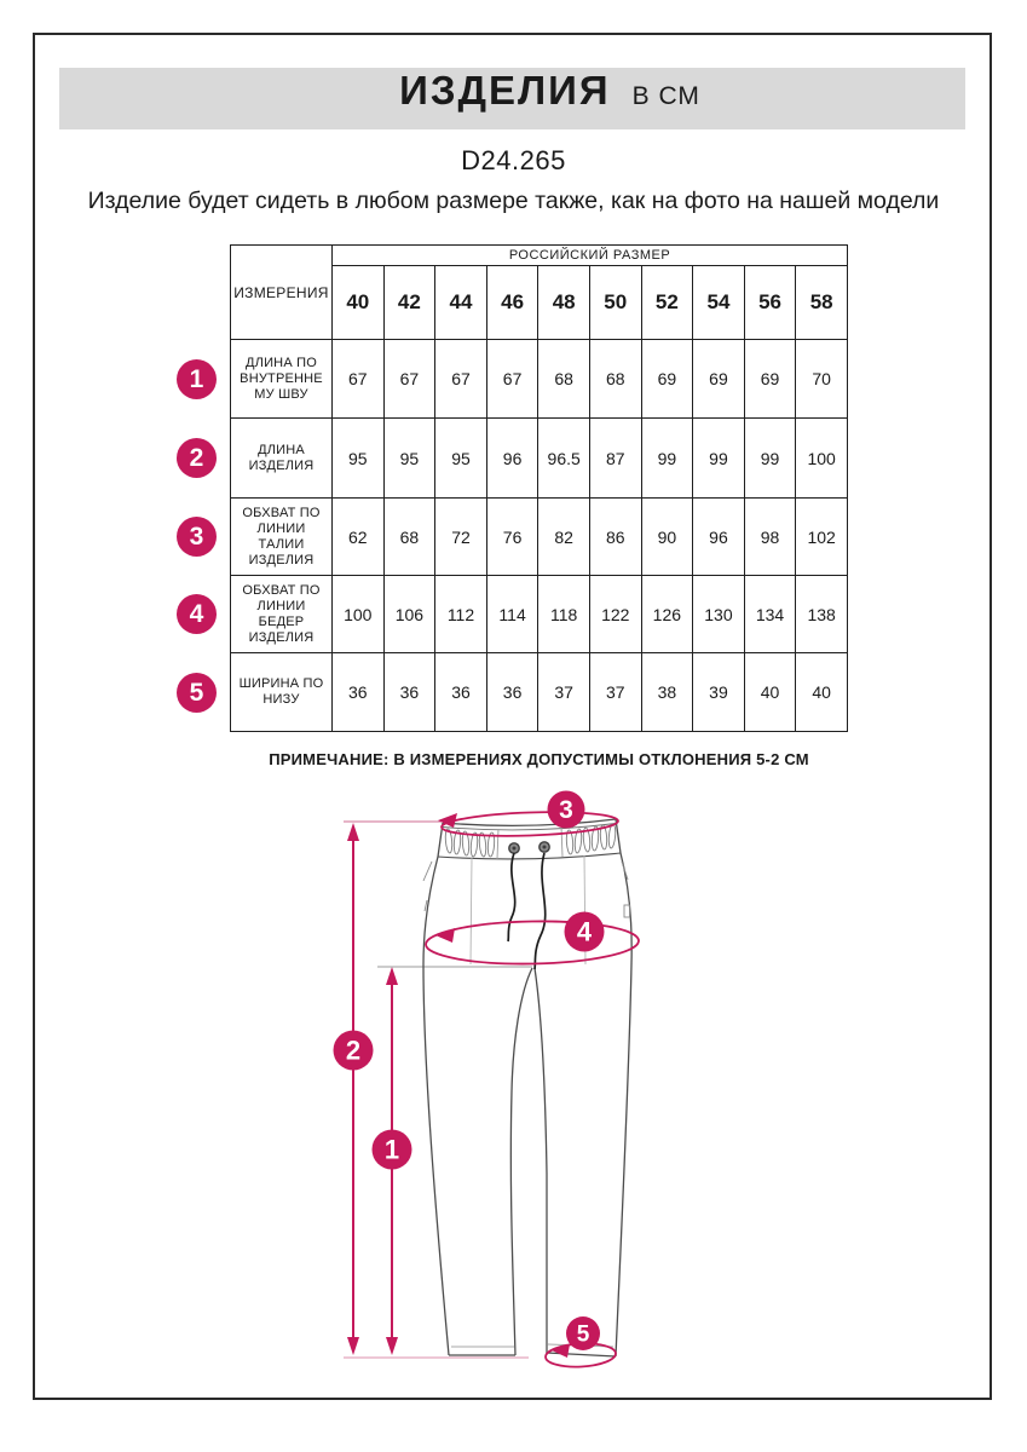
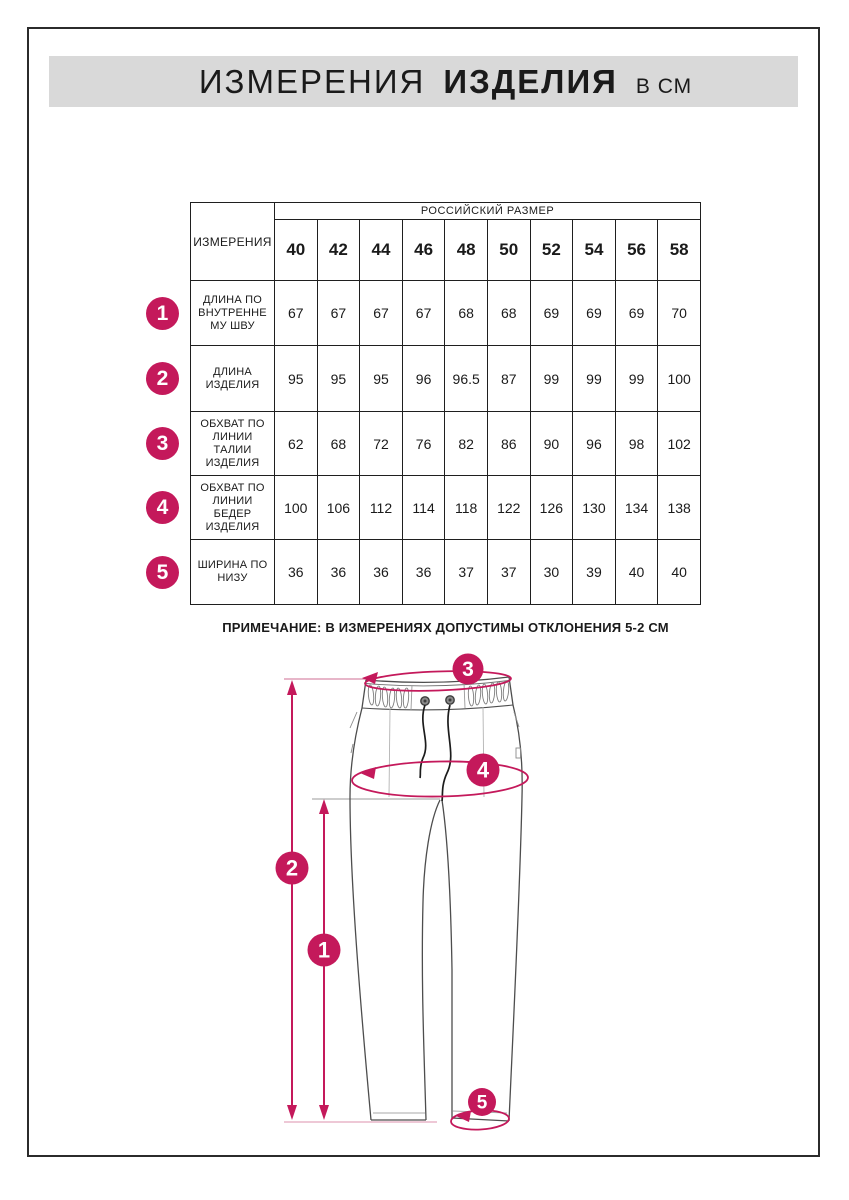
+ ИЗМЕРЕНИЯ
  ИЗДЕЛИЯ
  В СМ
- D24.265
- Изделие будет сидеть в любом размере также, как на фото на нашей модели
  ИЗМЕРЕНИЯ	РОССИЙСКИЙ РАЗМЕР
  40	42	44	46	48	50	52	54	56	58
  ДЛИНА ПО ВНУТРЕННЕ МУ ШВУ	67	67	67	67	68	68	69	69	69	70
  ДЛИНА ИЗДЕЛИЯ	95	95	95	96	96.5	87	99	99	99	100
  ОБХВАТ ПО ЛИНИИ ТАЛИИ ИЗДЕЛИЯ	62	68	72	76	82	86	90	96	98	102
  ОБХВАТ ПО ЛИНИИ БЕДЕР ИЗДЕЛИЯ	100	106	112	114	118	122	126	130	134	138
- ШИРИНА ПО НИЗУ	36	36	36	36	37	37	38	39	40	40
+ ШИРИНА ПО НИЗУ	36	36	36	36	37	37	30	39	40	40
  1
  2
  3
  4
  5
  ПРИМЕЧАНИЕ: В ИЗМЕРЕНИЯХ ДОПУСТИМЫ ОТКЛОНЕНИЯ 5-2 СМ
  1
  2
  3
  4
  5
